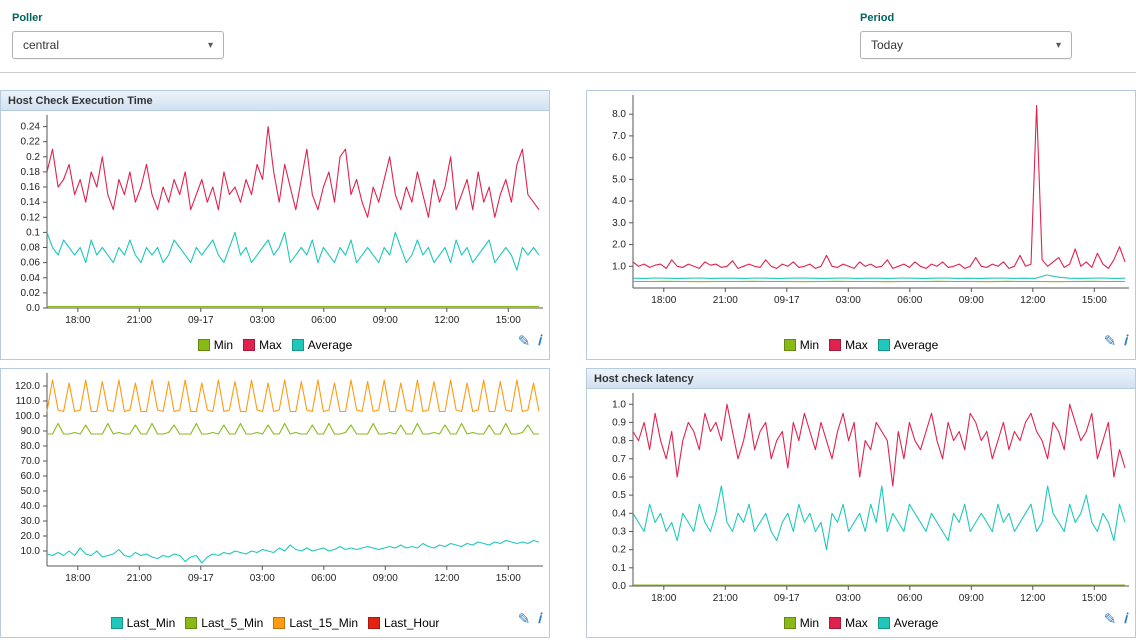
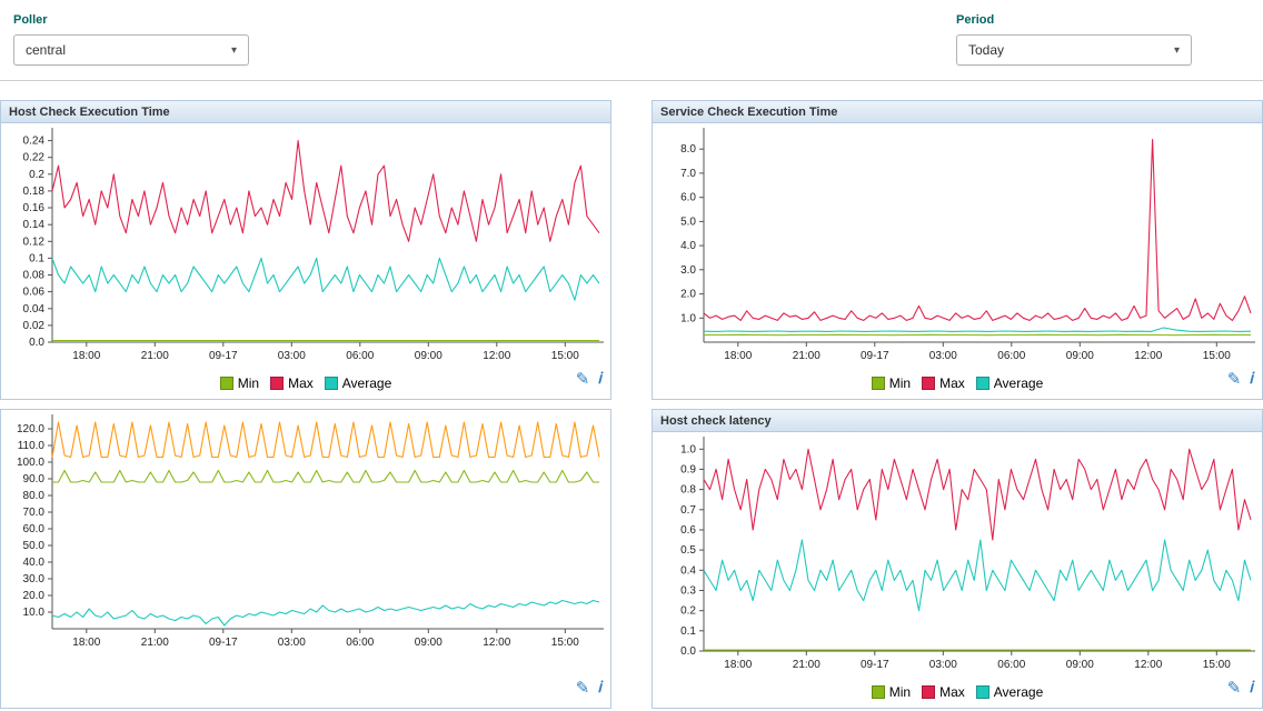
  Poller
  central
  ▾
  Period
  Today
  ▾
  Host Check Execution Time
  0.0
  0.02
  0.04
  0.06
  0.08
  0.1
  0.12
  0.14
  0.16
  0.18
  0.2
  0.22
  0.24
  18:00
  21:00
  09-17
  03:00
  06:00
  09:00
  12:00
  15:00
  Min
  Max
  Average
  ✎
  ℹ
+ Service Check Execution Time
  1.0
  2.0
  3.0
  4.0
  5.0
  6.0
  7.0
  8.0
  18:00
  21:00
  09-17
  03:00
  06:00
  09:00
  12:00
  15:00
  Min
  Max
  Average
  ✎
  ℹ
  10.0
  20.0
  30.0
  40.0
  50.0
  60.0
  70.0
  80.0
  90.0
  100.0
  110.0
  120.0
  18:00
  21:00
  09-17
  03:00
  06:00
  09:00
  12:00
  15:00
- Last_Min
- Last_5_Min
- Last_15_Min
- Last_Hour
  ✎
  ℹ
  Host check latency
  0.0
  0.1
  0.2
  0.3
  0.4
  0.5
  0.6
  0.7
  0.8
  0.9
  1.0
  18:00
  21:00
  09-17
  03:00
  06:00
  09:00
  12:00
  15:00
  Min
  Max
  Average
  ✎
  ℹ
